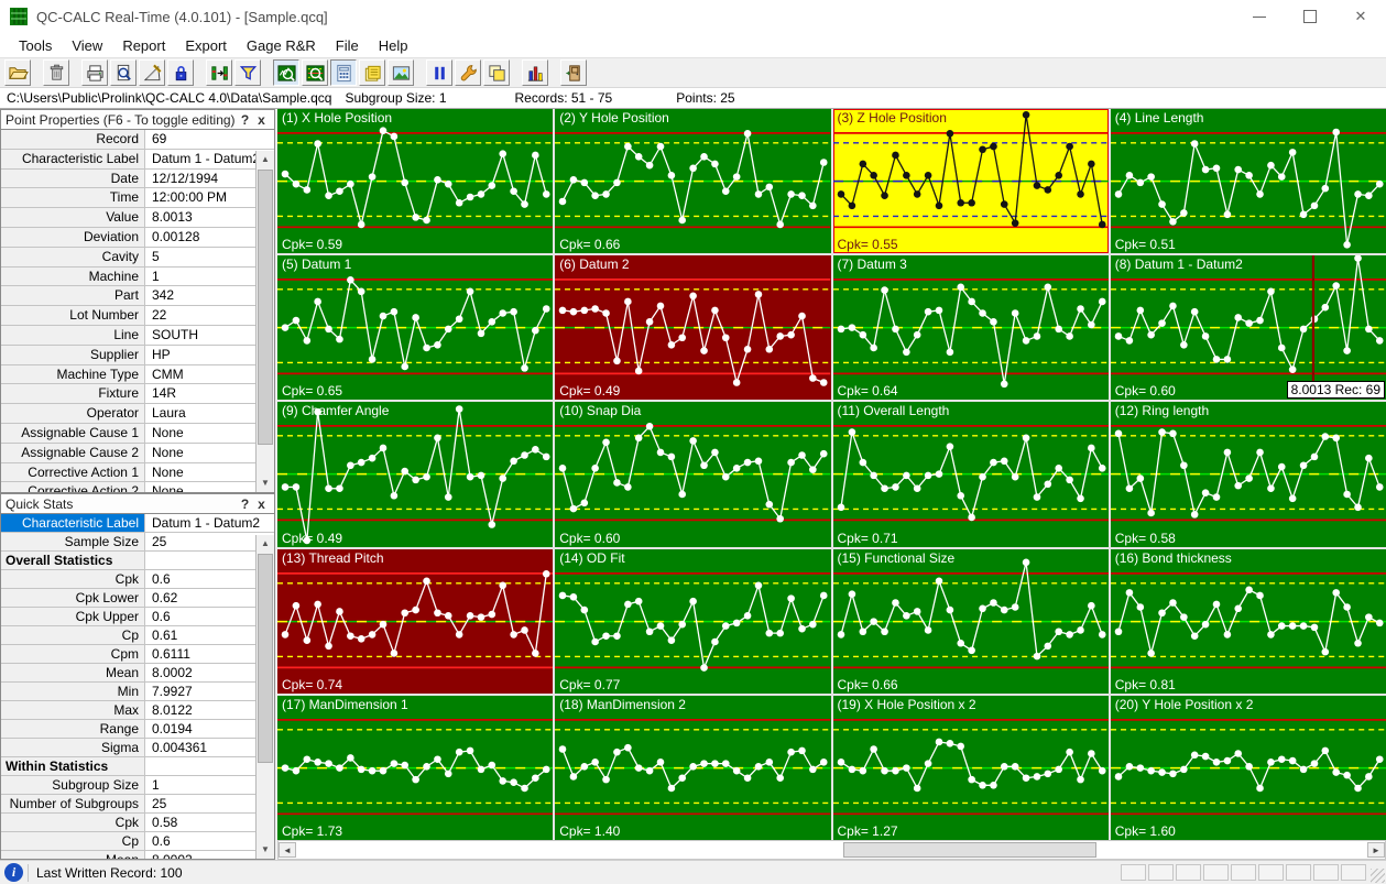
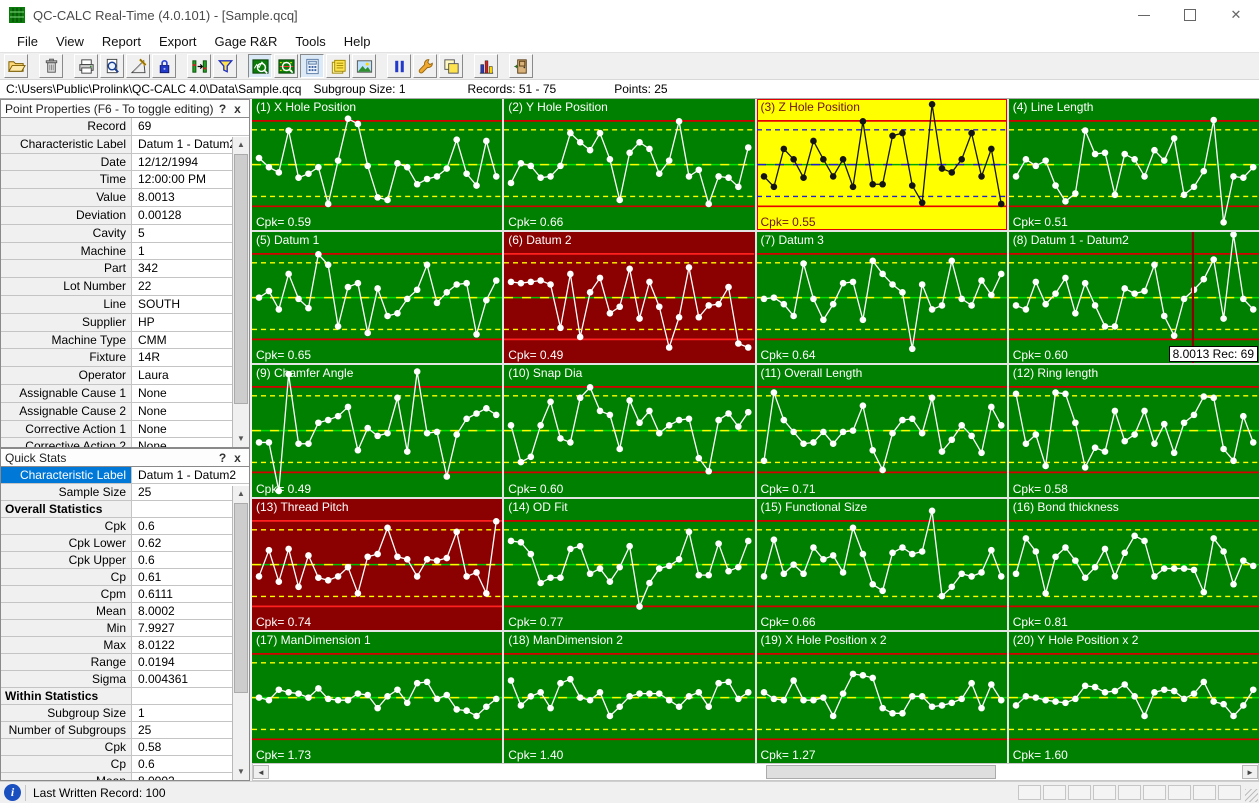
  QC-CALC Real-Time (4.0.101) - [Sample.qcq]
  ✕
- Tools
+ File
  View
  Report
  Export
  Gage R&R
- File
+ Tools
  Help
  C:\Users\Public\Prolink\QC-CALC 4.0\Data\Sample.qcq
  Subgroup Size: 1
  Records: 51 - 75
  Points: 25
  Point Properties (F6 - To toggle editing)
  ?
  x
  Record
  69
  Characteristic Label
  Datum 1 - Datum
  Date
  12/12/1994
  Time
  12:00:00 PM
  Value
  8.0013
  Deviation
  0.00128
  Cavity
  5
  Machine
  1
  Part
  342
  Lot Number
  22
  Line
  SOUTH
  Supplier
  HP
  Machine Type
  CMM
  Fixture
  14R
  Operator
  Laura
  Assignable Cause 1
  None
  Assignable Cause 2
  None
  Corrective Action 1
  None
  Corrective Action 2
  None
  ▲
  ▼
  Quick Stats
  ?
  x
  Characteristic Label
  Datum 1 - Datum2
  Sample Size
  25
  Overall Statistics
  Cpk
  0.6
  Cpk Lower
  0.62
  Cpk Upper
  0.6
  Cp
  0.61
  Cpm
  0.6111
  Mean
  8.0002
  Min
  7.9927
  Max
  8.0122
  Range
  0.0194
  Sigma
  0.004361
  Within Statistics
  Subgroup Size
  1
  Number of Subgroups
  25
  Cpk
  0.58
  Cp
  0.6
  ▲
  ▼
  (1) X Hole Position
  Cpk= 0.59
  (2) Y Hole Position
  Cpk= 0.66
  (3) Z Hole Position
  Cpk= 0.55
  (4) Line Length
  Cpk= 0.51
  (5) Datum 1
  Cpk= 0.65
  (6) Datum 2
  Cpk= 0.49
  (7) Datum 3
  Cpk= 0.64
  (8) Datum 1 - Datum2
  Cpk= 0.60
  8.0013 Rec: 69
  (9) Chamfer Angle
  Cpk= 0.49
  (10) Snap Dia
  Cpk= 0.60
  (11) Overall Length
  Cpk= 0.71
  (12) Ring length
  Cpk= 0.58
  (13) Thread Pitch
  Cpk= 0.74
  (14) OD Fit
  Cpk= 0.77
  (15) Functional Size
  Cpk= 0.66
  (16) Bond thickness
  Cpk= 0.81
  (17) ManDimension 1
  Cpk= 1.73
  (18) ManDimension 2
  Cpk= 1.40
  (19) X Hole Position x 2
  Cpk= 1.27
  (20) Y Hole Position x 2
  Cpk= 1.60
  ◄
  ►
  i
  Last Written Record: 100
